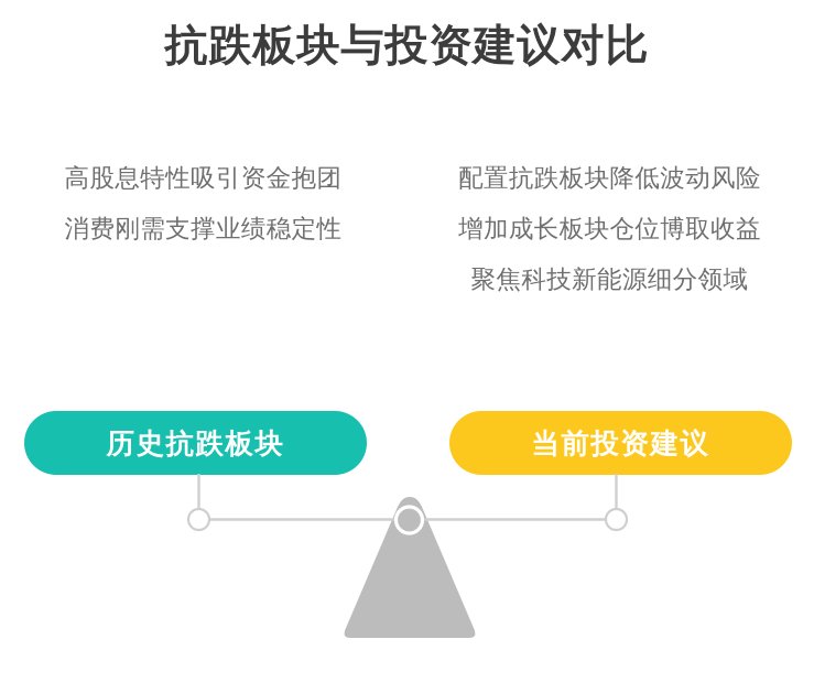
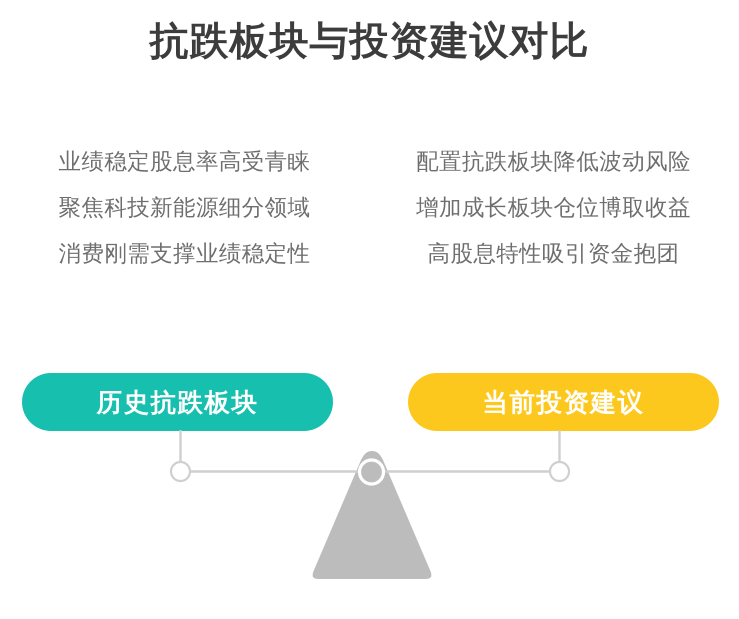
  抗跌板块与投资建议对比
+ 业绩稳定股息率高受青睐
- 高股息特性吸引资金抱团
+ 聚焦科技新能源细分领域
  消费刚需支撑业绩稳定性
  配置抗跌板块降低波动风险
  增加成长板块仓位博取收益
- 聚焦科技新能源细分领域
+ 高股息特性吸引资金抱团
  历史抗跌板块
  当前投资建议
